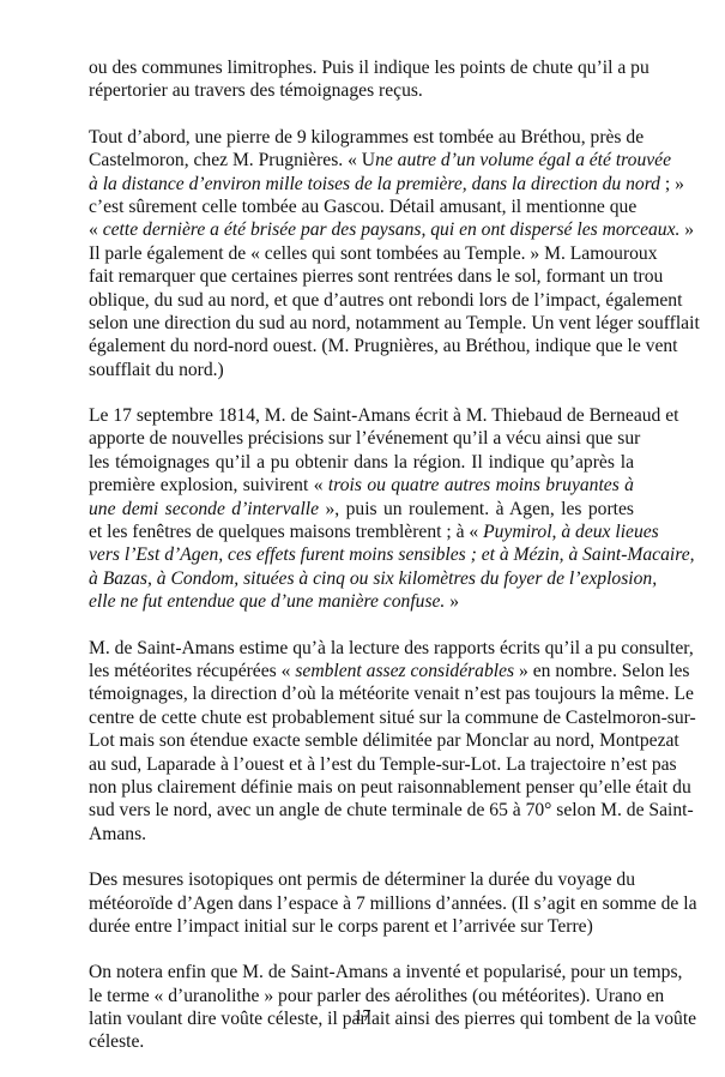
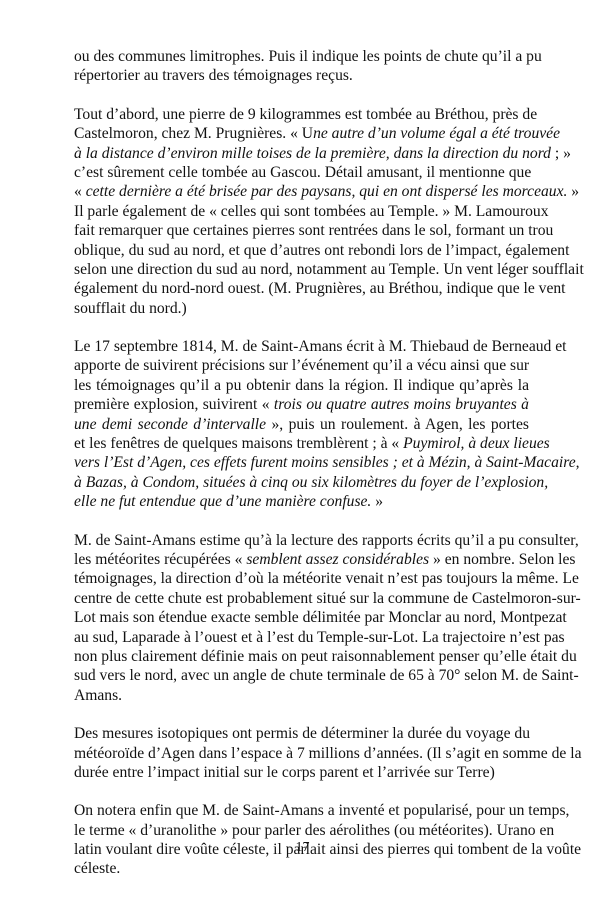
  ou des communes limitrophes. Puis il indique les points de chute qu’il a pu
  répertorier au travers des témoignages reçus.
  Tout d’abord, une pierre de 9 kilogrammes est tombée au Bréthou, près de
  Castelmoron, chez M. Prugnières. « Une autre d’un volume égal a été trouvée
  à la distance d’environ mille toises de la première, dans la direction du nord ; »
  c’est sûrement celle tombée au Gascou. Détail amusant, il mentionne que
  « cette dernière a été brisée par des paysans, qui en ont dispersé les morceaux. »
  Il parle également de « celles qui sont tombées au Temple. » M. Lamouroux
  fait remarquer que certaines pierres sont rentrées dans le sol, formant un trou
  oblique, du sud au nord, et que d’autres ont rebondi lors de l’impact, également
  selon une direction du sud au nord, notamment au Temple. Un vent léger soufflait
  également du nord-nord ouest. (M. Prugnières, au Bréthou, indique que le vent
  soufflait du nord.)
  Le 17 septembre 1814, M. de Saint-Amans écrit à M. Thiebaud de Berneaud et
- apporte de nouvelles précisions sur l’événement qu’il a vécu ainsi que sur
+ apporte de suivirent précisions sur l’événement qu’il a vécu ainsi que sur
  les témoignages qu’il a pu obtenir dans la région. Il indique qu’après la
  première explosion, suivirent « trois ou quatre autres moins bruyantes à
  une demi seconde d’intervalle », puis un roulement. à Agen, les portes
  et les fenêtres de quelques maisons tremblèrent ; à « Puymirol, à deux lieues
  vers l’Est d’Agen, ces effets furent moins sensibles ; et à Mézin, à Saint-Macaire,
  à Bazas, à Condom, situées à cinq ou six kilomètres du foyer de l’explosion,
  elle ne fut entendue que d’une manière confuse. »
  M. de Saint-Amans estime qu’à la lecture des rapports écrits qu’il a pu consulter,
  les météorites récupérées « semblent assez considérables » en nombre. Selon les
  témoignages, la direction d’où la météorite venait n’est pas toujours la même. Le
  centre de cette chute est probablement situé sur la commune de Castelmoron-sur-
  Lot mais son étendue exacte semble délimitée par Monclar au nord, Montpezat
  au sud, Laparade à l’ouest et à l’est du Temple-sur-Lot. La trajectoire n’est pas
  non plus clairement définie mais on peut raisonnablement penser qu’elle était du
  sud vers le nord, avec un angle de chute terminale de 65 à 70° selon M. de Saint-
  Amans.
  Des mesures isotopiques ont permis de déterminer la durée du voyage du
  météoroïde d’Agen dans l’espace à 7 millions d’années. (Il s’agit en somme de la
  durée entre l’impact initial sur le corps parent et l’arrivée sur Terre)
  On notera enfin que M. de Saint-Amans a inventé et popularisé, pour un temps,
  le terme « d’uranolithe » pour parler des aérolithes (ou météorites). Urano en
  latin voulant dire voûte céleste, il parlait ainsi des pierres qui tombent de la voûte
  céleste.
  17
